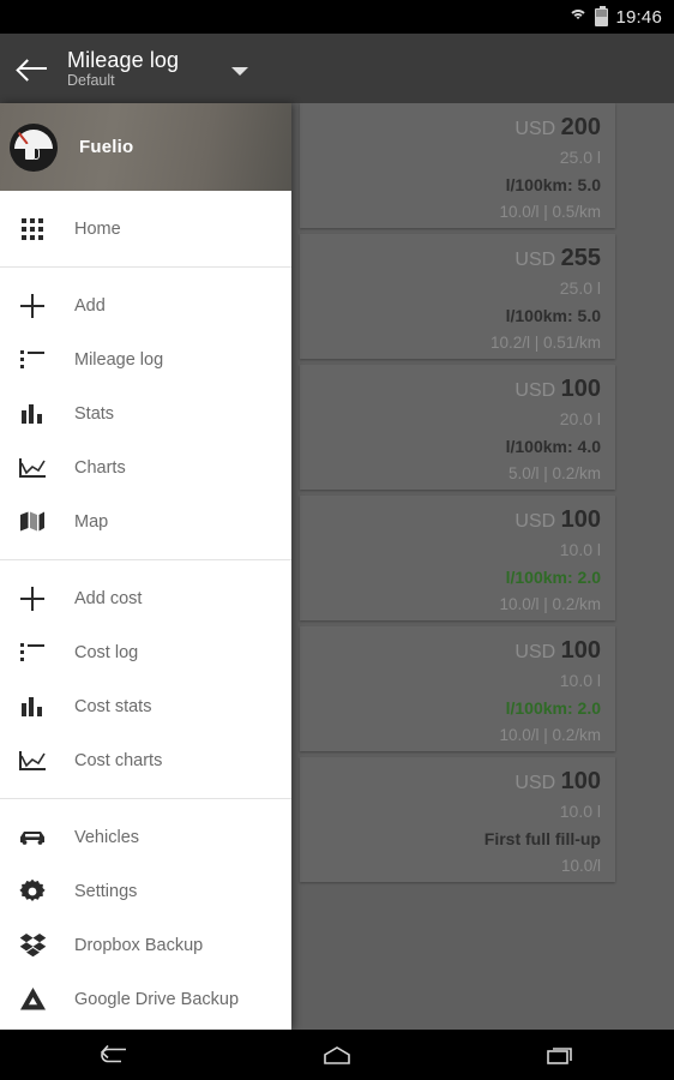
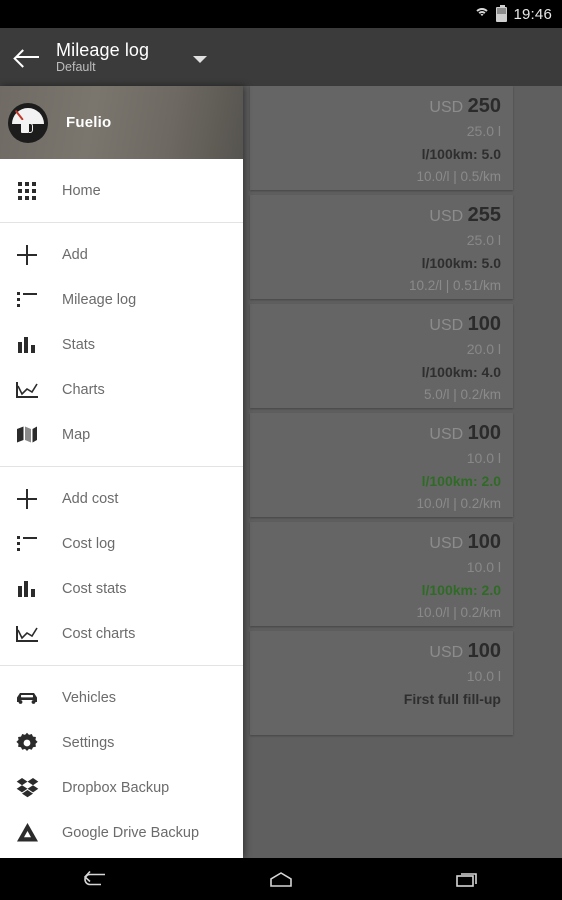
  19:46
  Mileage log
  Default
- USD 200
+ USD 250
  25.0 l
  l/100km: 5.0
  10.0/l | 0.5/km
  USD 255
  25.0 l
  l/100km: 5.0
  10.2/l | 0.51/km
  USD 100
  20.0 l
  l/100km: 4.0
  5.0/l | 0.2/km
  USD 100
  10.0 l
  l/100km: 2.0
  10.0/l | 0.2/km
  USD 100
  10.0 l
  l/100km: 2.0
  10.0/l | 0.2/km
  USD 100
  10.0 l
  First full fill-up
- 10.0/l
  Fuelio
  Home
  Add
  Mileage log
  Stats
  Charts
  Map
  Add cost
  Cost log
  Cost stats
  Cost charts
  Vehicles
  Settings
  Dropbox Backup
  Google Drive Backup
